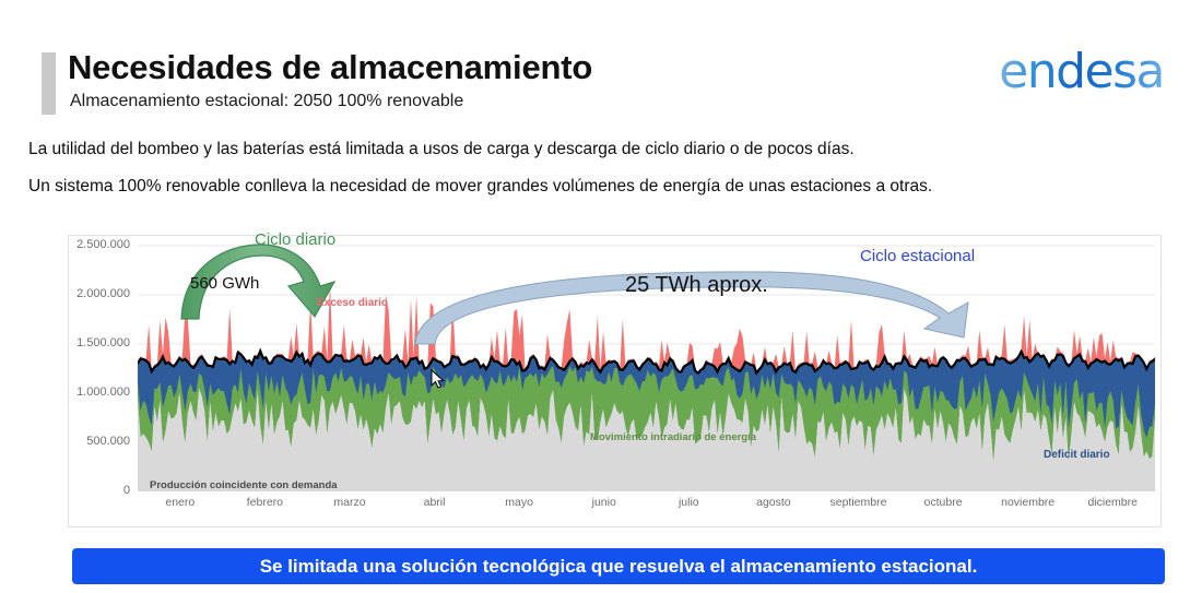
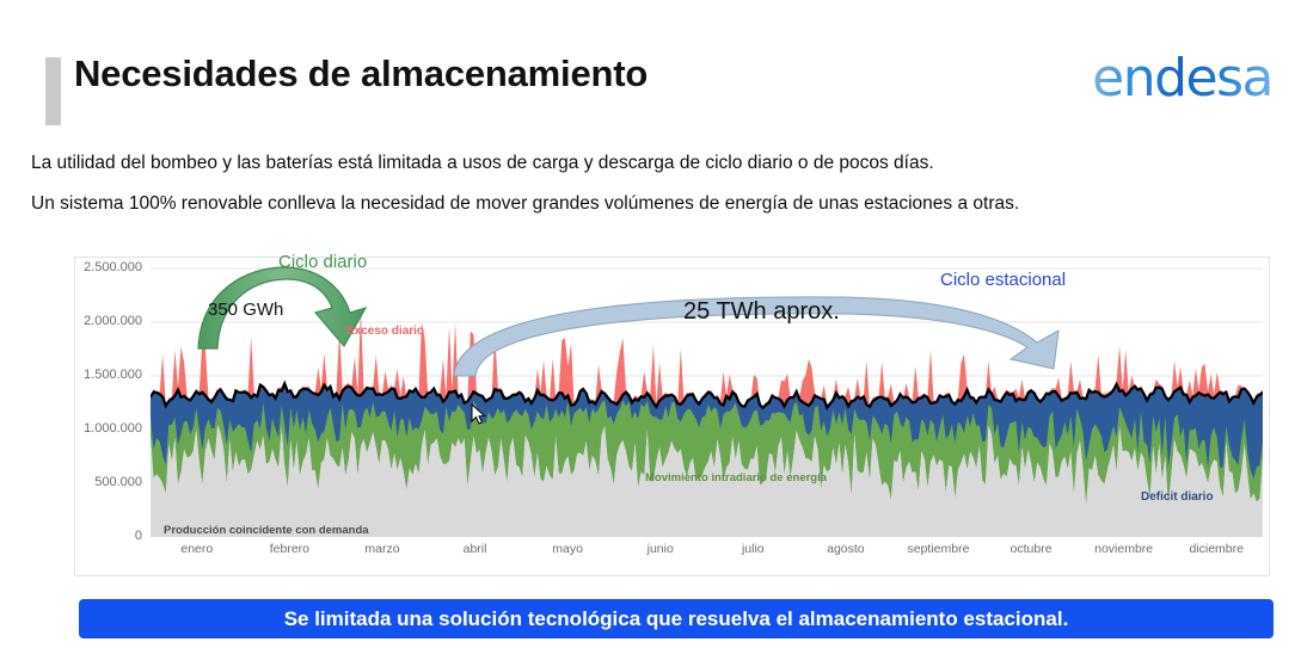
  Necesidades de almacenamiento
- Almacenamiento estacional: 2050 100% renovable
  endesa
  La utilidad del bombeo y las baterías está limitada a usos de carga y descarga de ciclo diario o de pocos días.
  Un sistema 100% renovable conlleva la necesidad de mover grandes volúmenes de energía de unas estaciones a otras.
  0
  500.000
  1.000.000
  1.500.000
  2.000.000
  2.500.000
  enero
  febrero
  marzo
  abril
  mayo
  junio
  julio
  agosto
  septiembre
  octubre
  noviembre
  diciembre
  Ciclo diario
- 560 GWh
+ 350 GWh
  Ciclo estacional
  25 TWh aprox.
  Exceso diario
  Movimiento intradiario de energía
  Deficit diario
  Producción coincidente con demanda
  Se limitada una solución tecnológica que resuelva el almacenamiento estacional.
